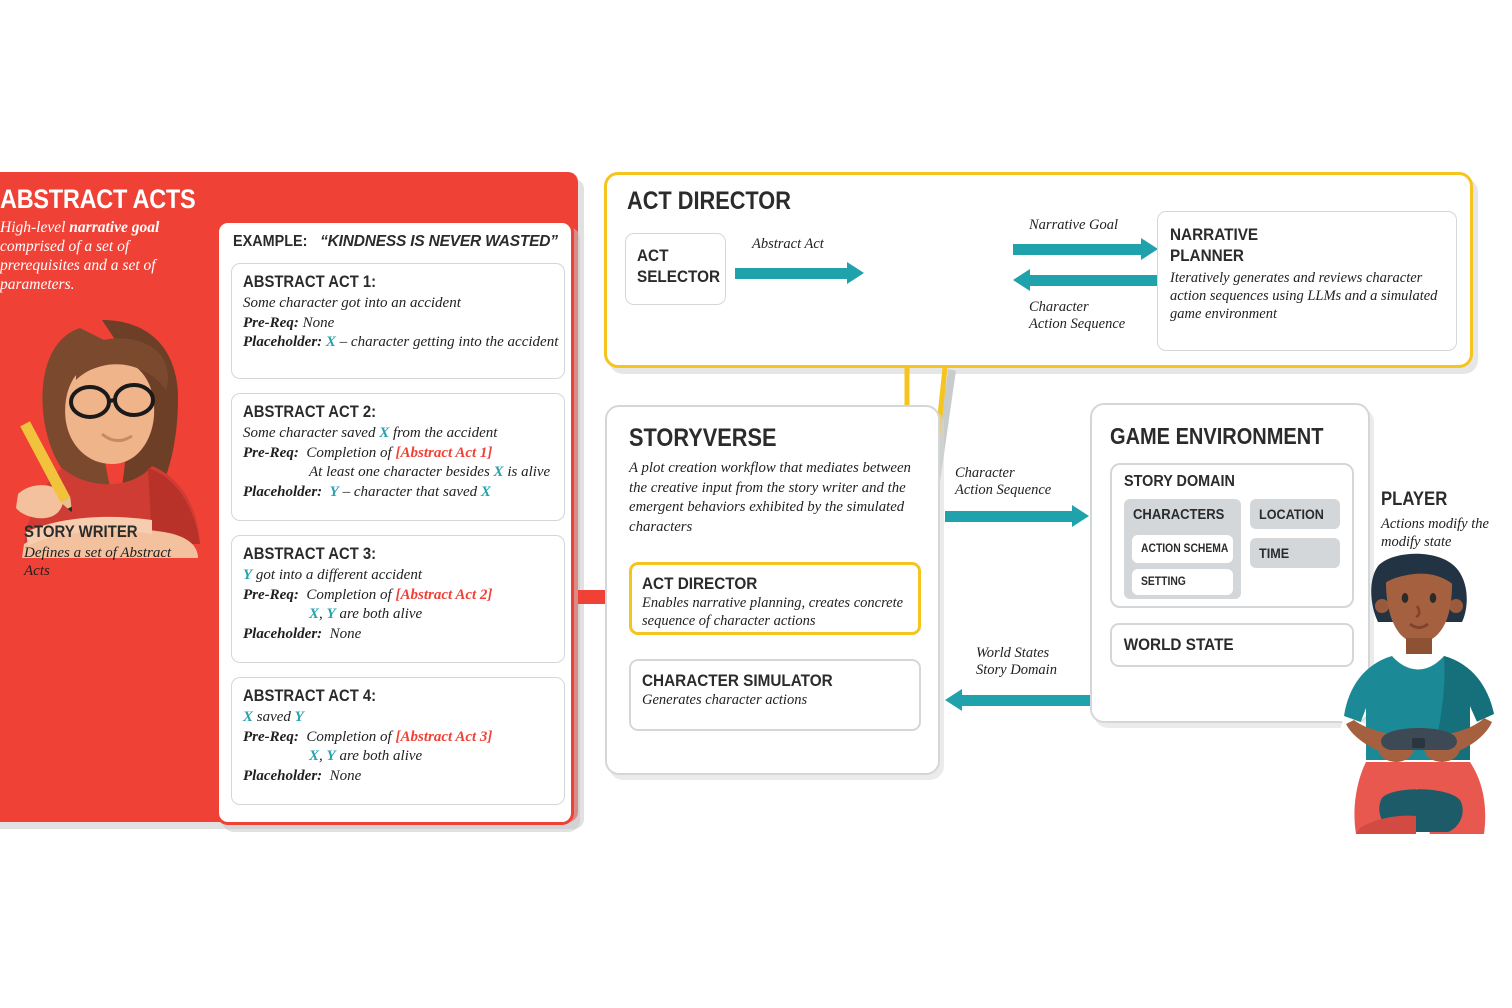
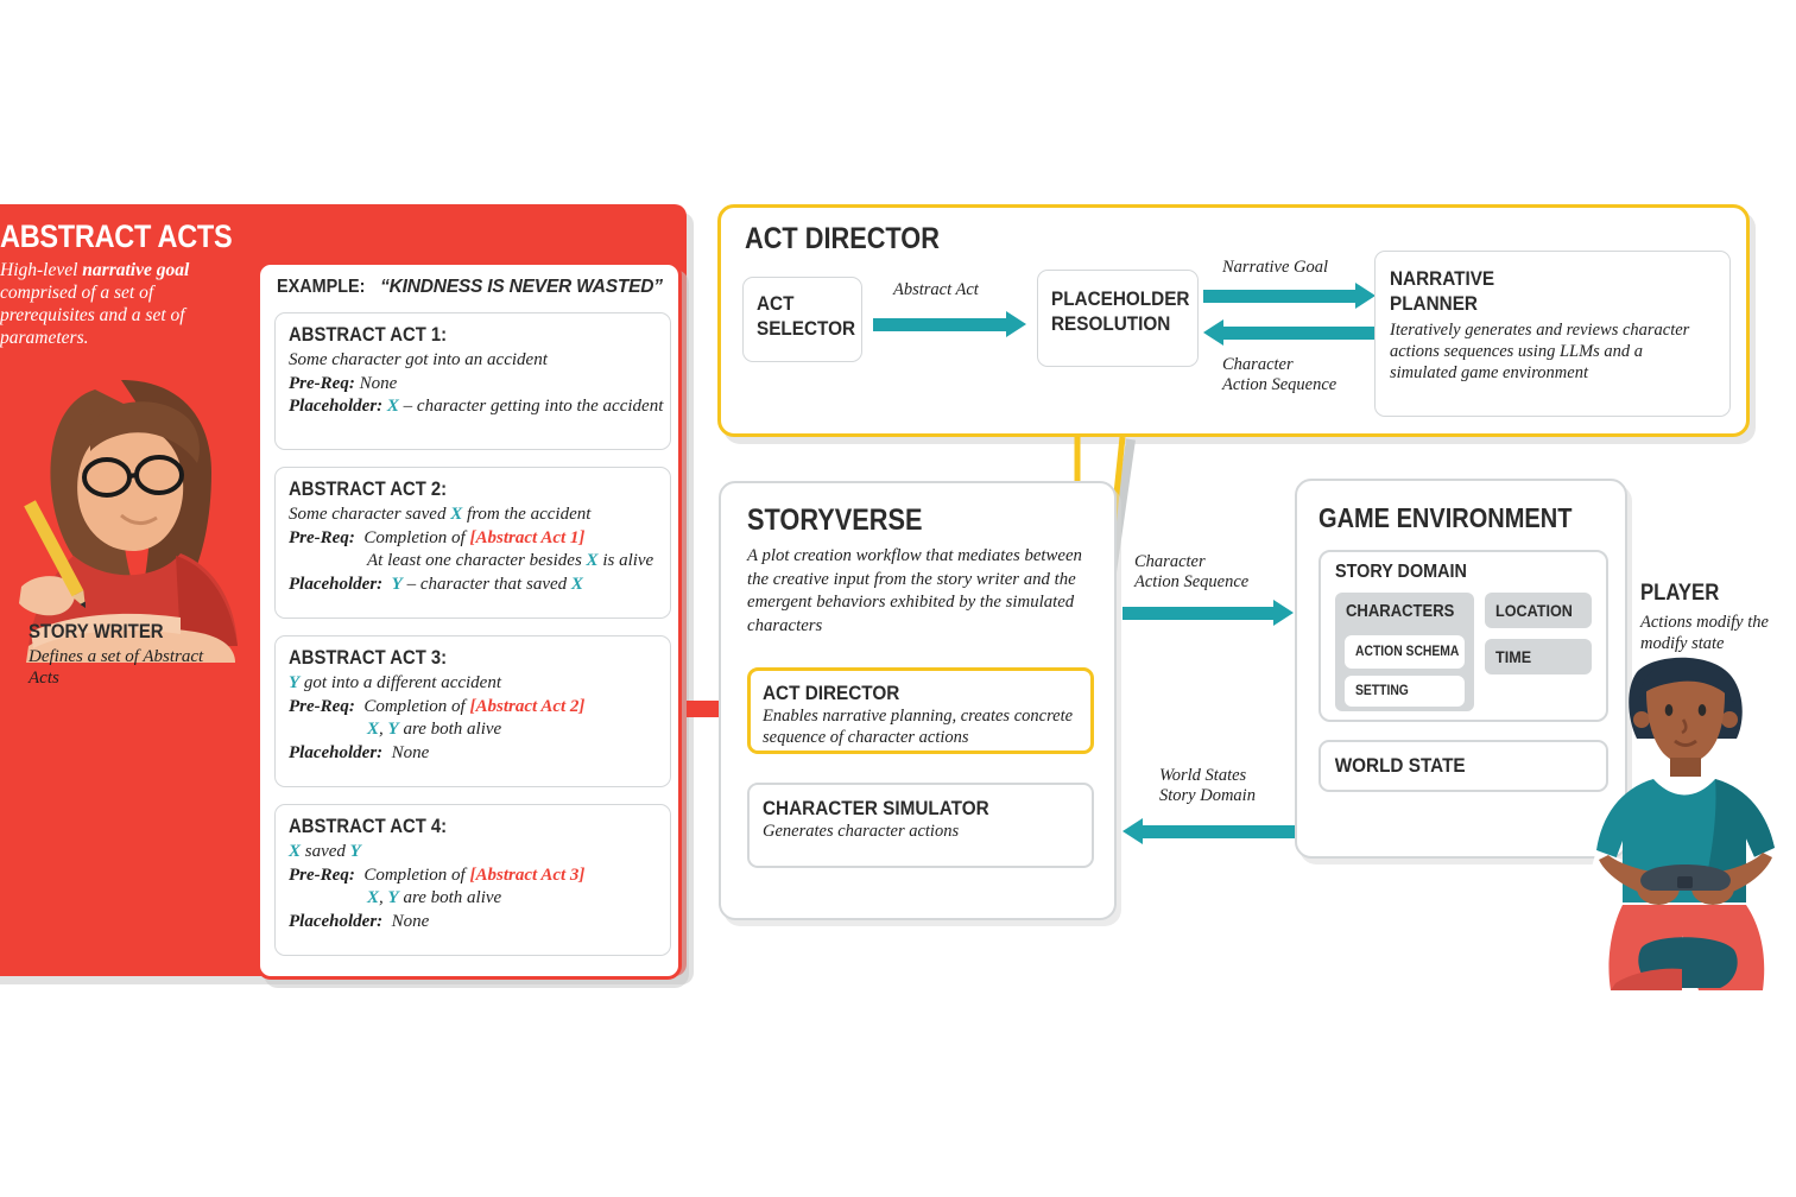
  ABSTRACT ACTS
  High-level narrative goal comprised of a set of prerequisites and a set of parameters.
  STORY WRITER
  Defines a set of Abstract Acts
  EXAMPLE: “KINDNESS IS NEVER WASTED”
  ABSTRACT ACT 1:
  Some character got into an accident
  Pre-Req: None
  Placeholder: X – character getting into the accident
  ABSTRACT ACT 2:
  Some character saved X from the accident
  Pre-Req: Completion of [Abstract Act 1]
  At least one character besides X is alive
  Placeholder: Y – character that saved X
  ABSTRACT ACT 3:
  Y got into a different accident
  Pre-Req: Completion of [Abstract Act 2]
  X, Y are both alive
  Placeholder: None
  ABSTRACT ACT 4:
  X saved Y
  Pre-Req: Completion of [Abstract Act 3]
  X, Y are both alive
  Placeholder: None
  ACT DIRECTOR
  ACT
  SELECTOR
  Abstract Act
+ PLACEHOLDER
+ RESOLUTION
  Narrative Goal
  Character
  Action Sequence
  NARRATIVE
  PLANNER
- Iteratively generates and reviews character action sequences using LLMs and a simulated game environment
+ Iteratively generates and reviews character actions sequences using LLMs and a simulated game environment
  STORYVERSE
  A plot creation workflow that mediates between the creative input from the story writer and the emergent behaviors exhibited by the simulated characters
  ACT DIRECTOR
  Enables narrative planning, creates concrete sequence of character actions
  CHARACTER SIMULATOR
  Generates character actions
  Character
  Action Sequence
  World States
  Story Domain
  GAME ENVIRONMENT
  STORY DOMAIN
  CHARACTERS
  ACTION SCHEMA
  SETTING
  LOCATION
  TIME
  WORLD STATE
  PLAYER
  Actions modify the modify state
